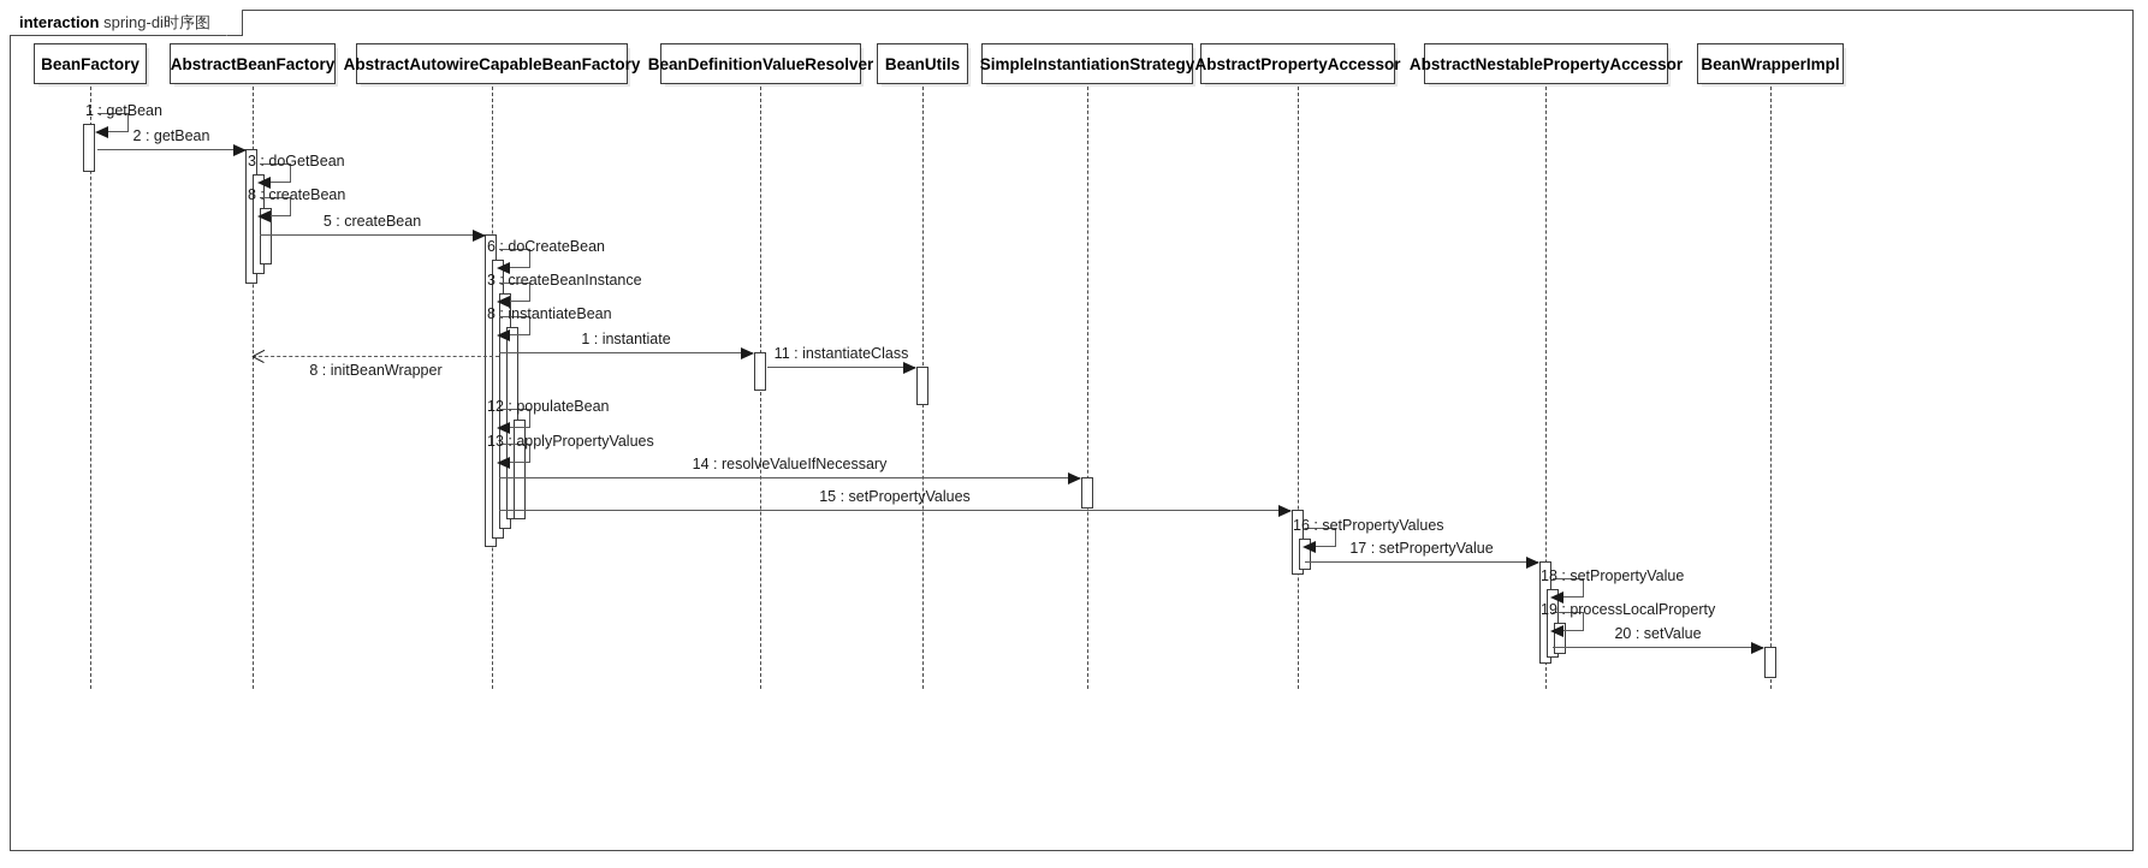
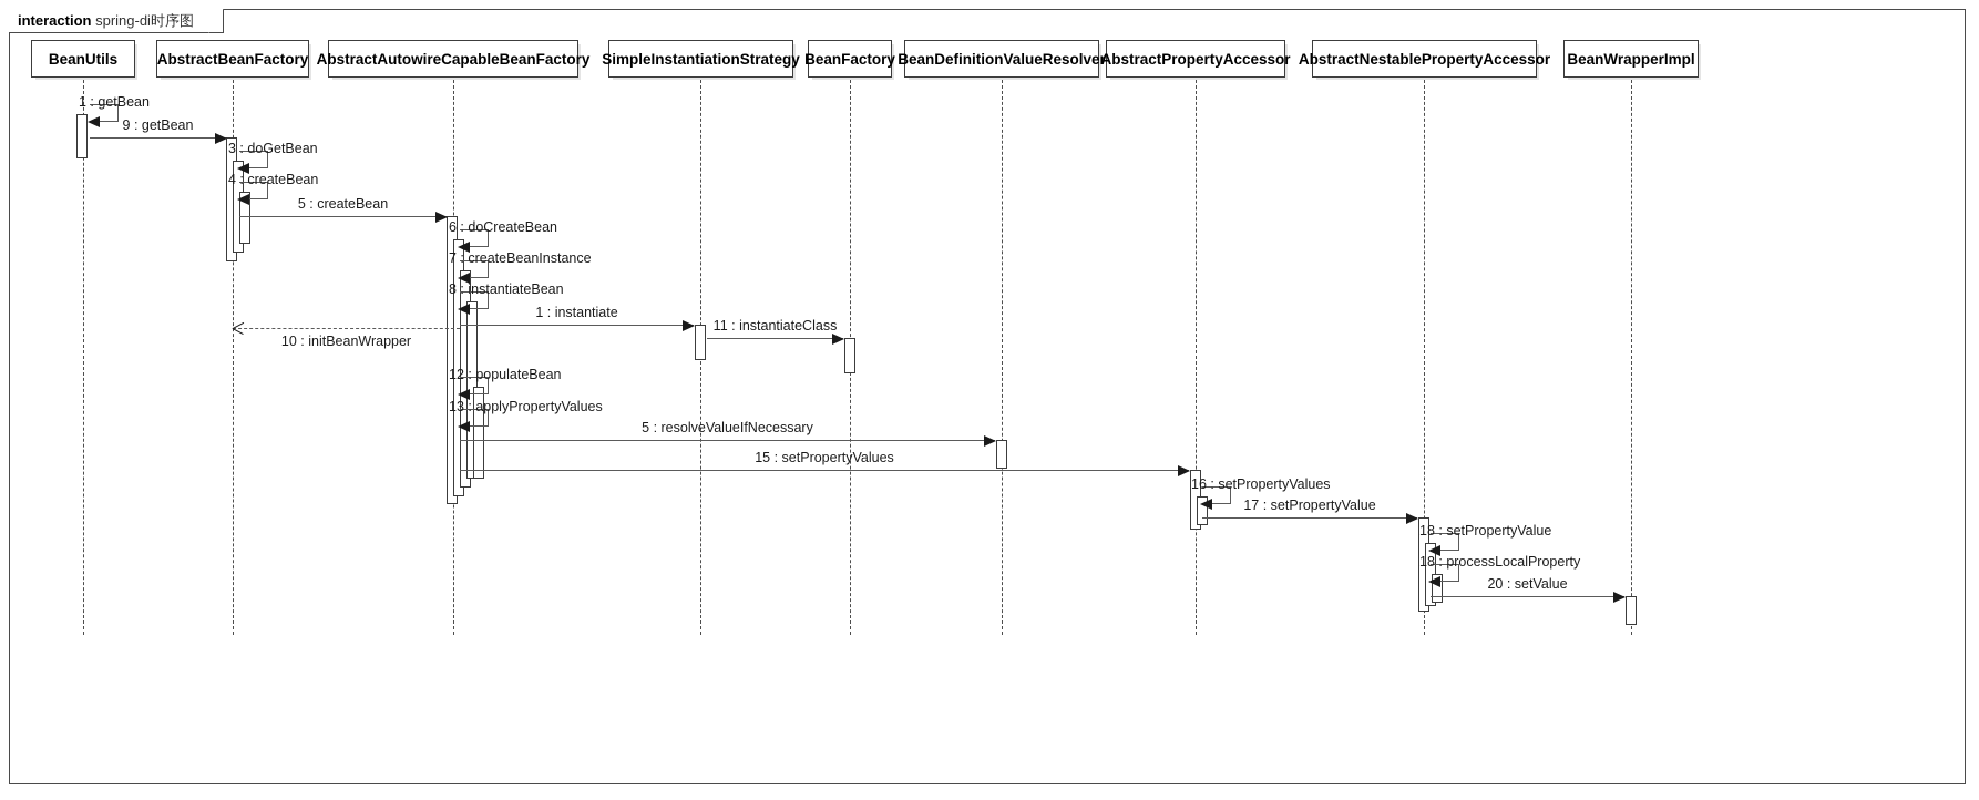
  interaction spring-di时序图
  1 : getBean
- 2 : getBean
+ 9 : getBean
  3 : doGetBean
- 8 : createBean
+ 4 : createBean
  5 : createBean
  6 : doCreateBean
- 3 : createBeanInstance
+ 7 : createBeanInstance
  8 : instantiateBean
  1 : instantiate
- 8 : initBeanWrapper
+ 10 : initBeanWrapper
  11 : instantiateClass
  12 : populateBean
  13 : applyPropertyValues
- 14 : resolveValueIfNecessary
+ 5 : resolveValueIfNecessary
  15 : setPropertyValues
  16 : setPropertyValues
  17 : setPropertyValue
  18 : setPropertyValue
- 19 : processLocalProperty
+ 18 : processLocalProperty
  20 : setValue
- BeanFactory
+ BeanUtils
  AbstractBeanFactory
  AbstractAutowireCapableBeanFactory
- BeanDefinitionValueResolver
+ SimpleInstantiationStrategy
- BeanUtils
+ BeanFactory
- SimpleInstantiationStrategy
+ BeanDefinitionValueResolver
  AbstractPropertyAccessor
  AbstractNestablePropertyAccessor
  BeanWrapperImpl
